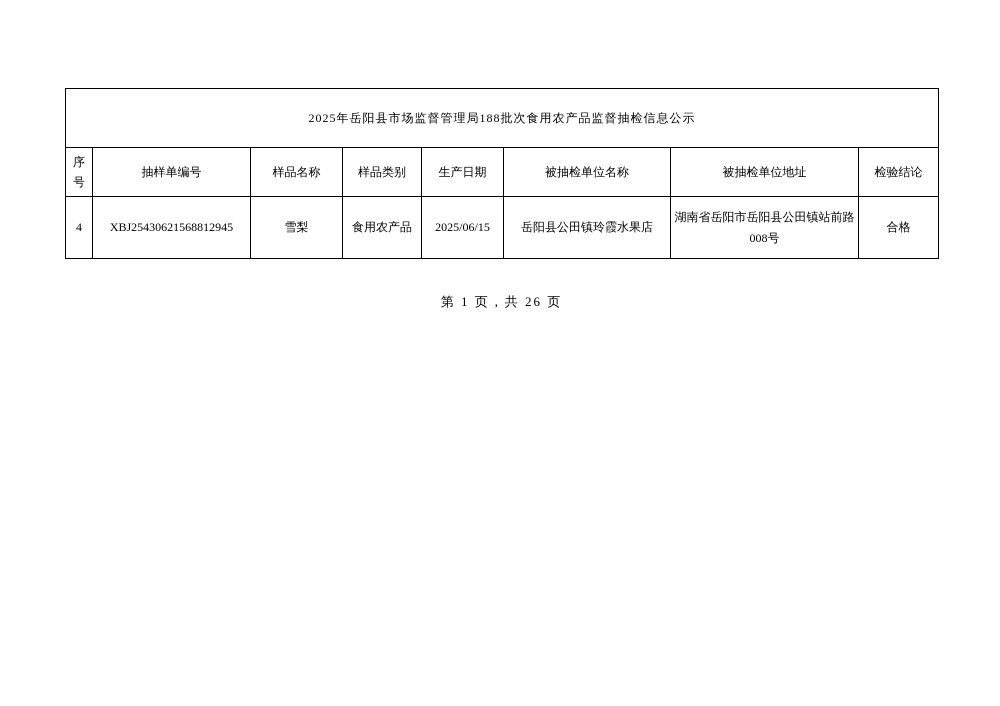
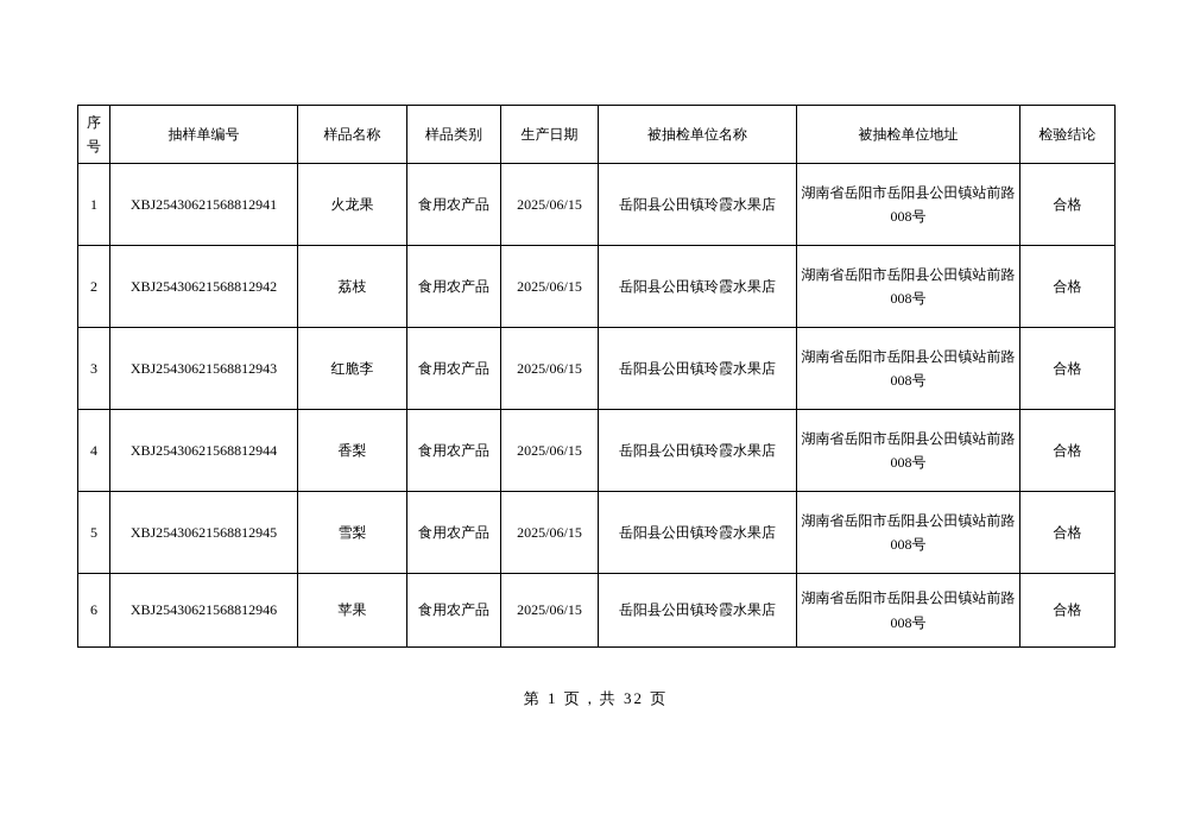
- 2025年岳阳县市场监督管理局188批次食用农产品监督抽检信息公示
  序号	抽样单编号	样品名称	样品类别	生产日期	被抽检单位名称	被抽检单位地址	检验结论
+ 1	XBJ25430621568812941	火龙果	食用农产品	2025/06/15	岳阳县公田镇玲霞水果店	湖南省岳阳市岳阳县公田镇站前路008号	合格
+ 2	XBJ25430621568812942	荔枝	食用农产品	2025/06/15	岳阳县公田镇玲霞水果店	湖南省岳阳市岳阳县公田镇站前路008号	合格
+ 3	XBJ25430621568812943	红脆李	食用农产品	2025/06/15	岳阳县公田镇玲霞水果店	湖南省岳阳市岳阳县公田镇站前路008号	合格
+ 4	XBJ25430621568812944	香梨	食用农产品	2025/06/15	岳阳县公田镇玲霞水果店	湖南省岳阳市岳阳县公田镇站前路008号	合格
- 4	XBJ25430621568812945	雪梨	食用农产品	2025/06/15	岳阳县公田镇玲霞水果店	湖南省岳阳市岳阳县公田镇站前路008号	合格
+ 5	XBJ25430621568812945	雪梨	食用农产品	2025/06/15	岳阳县公田镇玲霞水果店	湖南省岳阳市岳阳县公田镇站前路008号	合格
+ 6	XBJ25430621568812946	苹果	食用农产品	2025/06/15	岳阳县公田镇玲霞水果店	湖南省岳阳市岳阳县公田镇站前路008号	合格
- 第 1 页，共 26 页
+ 第 1 页，共 32 页
